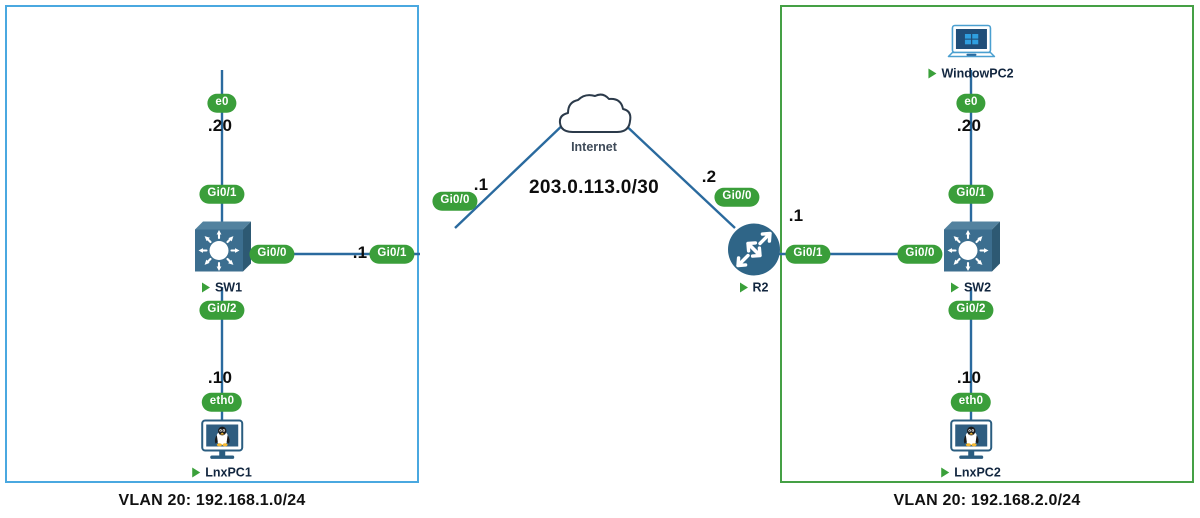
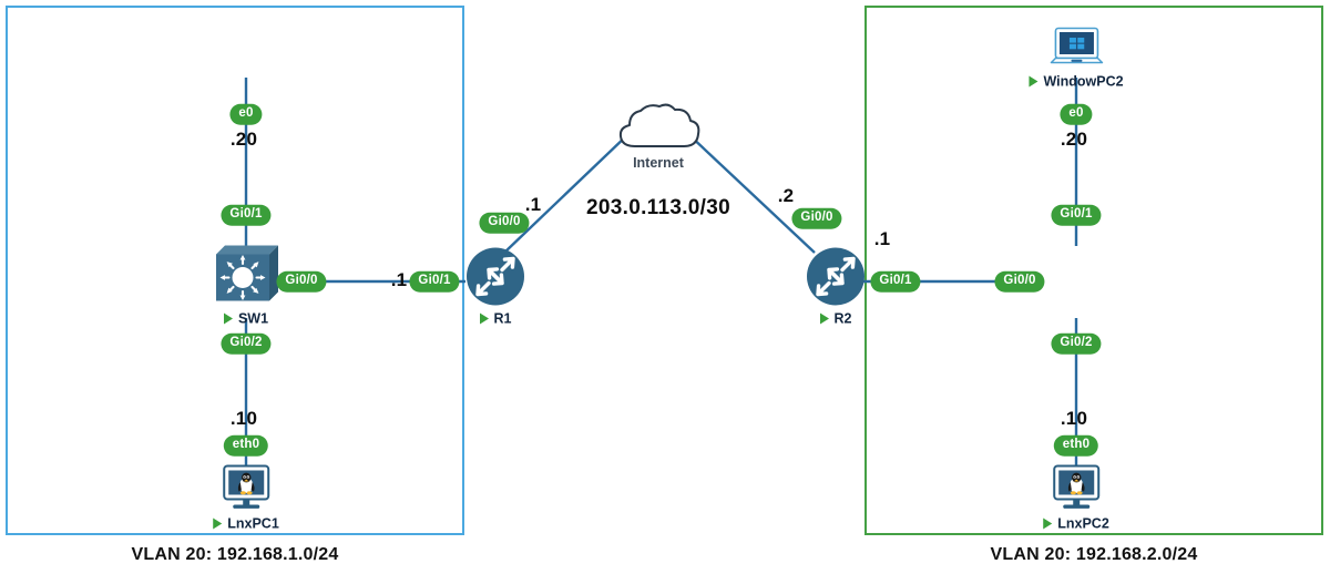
  e0
  .20
  Gi0/1
  SW1
  Gi0/0
  Gi0/2
  .10
  eth0
  LnxPC1
  .1
  Gi0/1
  Gi0/0
  .1
+ R1
  Internet
  203.0.113.0/30
  .2
  Gi0/0
  R2
  .1
  Gi0/1
  WindowPC2
  e0
  .20
  Gi0/1
  Gi0/0
- SW2
  Gi0/2
  .10
  eth0
  LnxPC2
  VLAN 20: 192.168.1.0/24
  VLAN 20: 192.168.2.0/24
